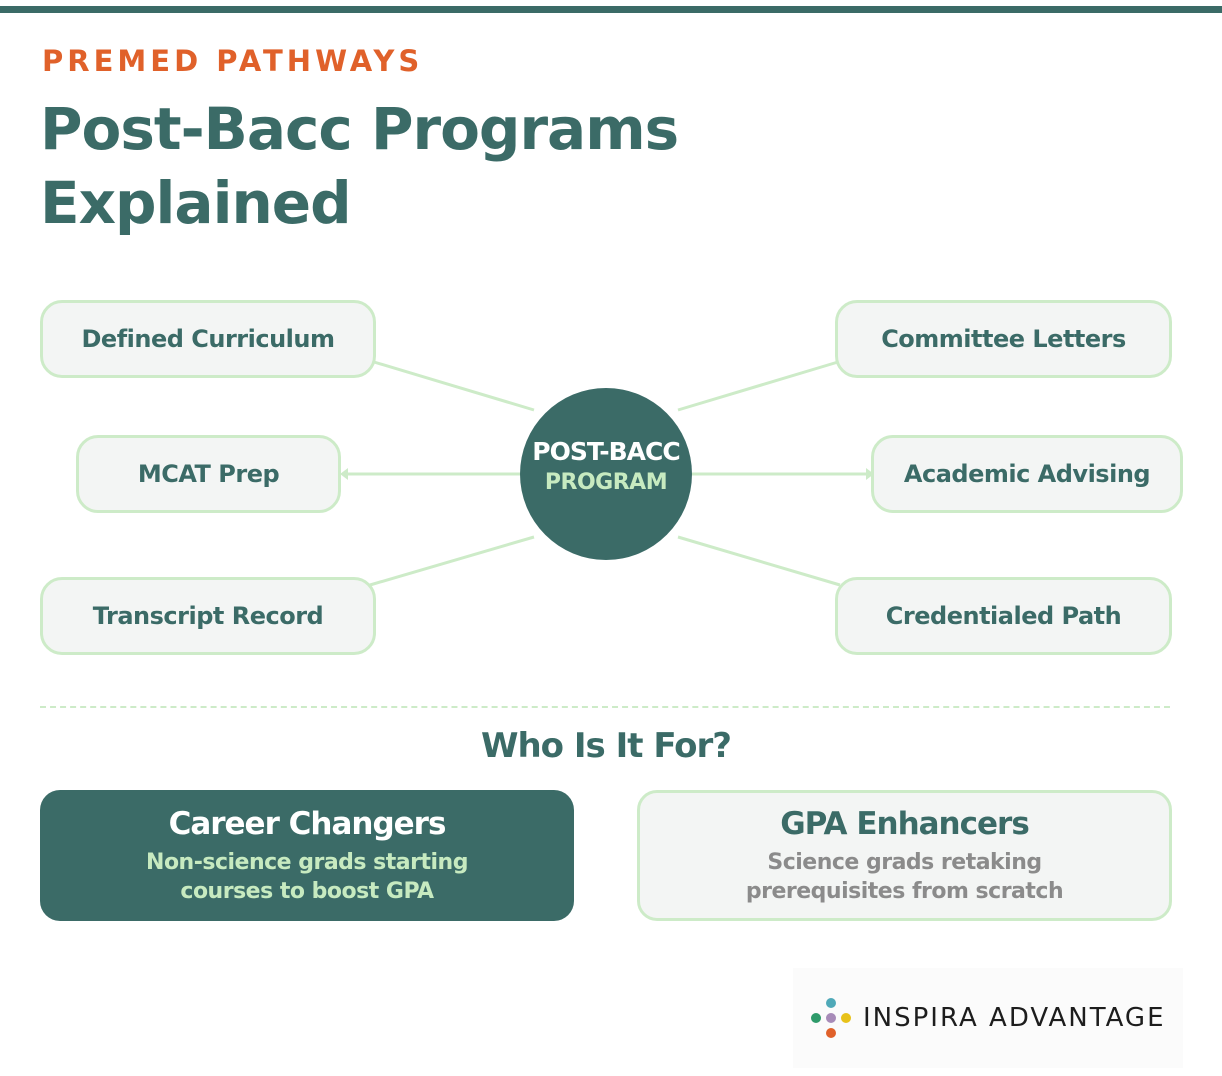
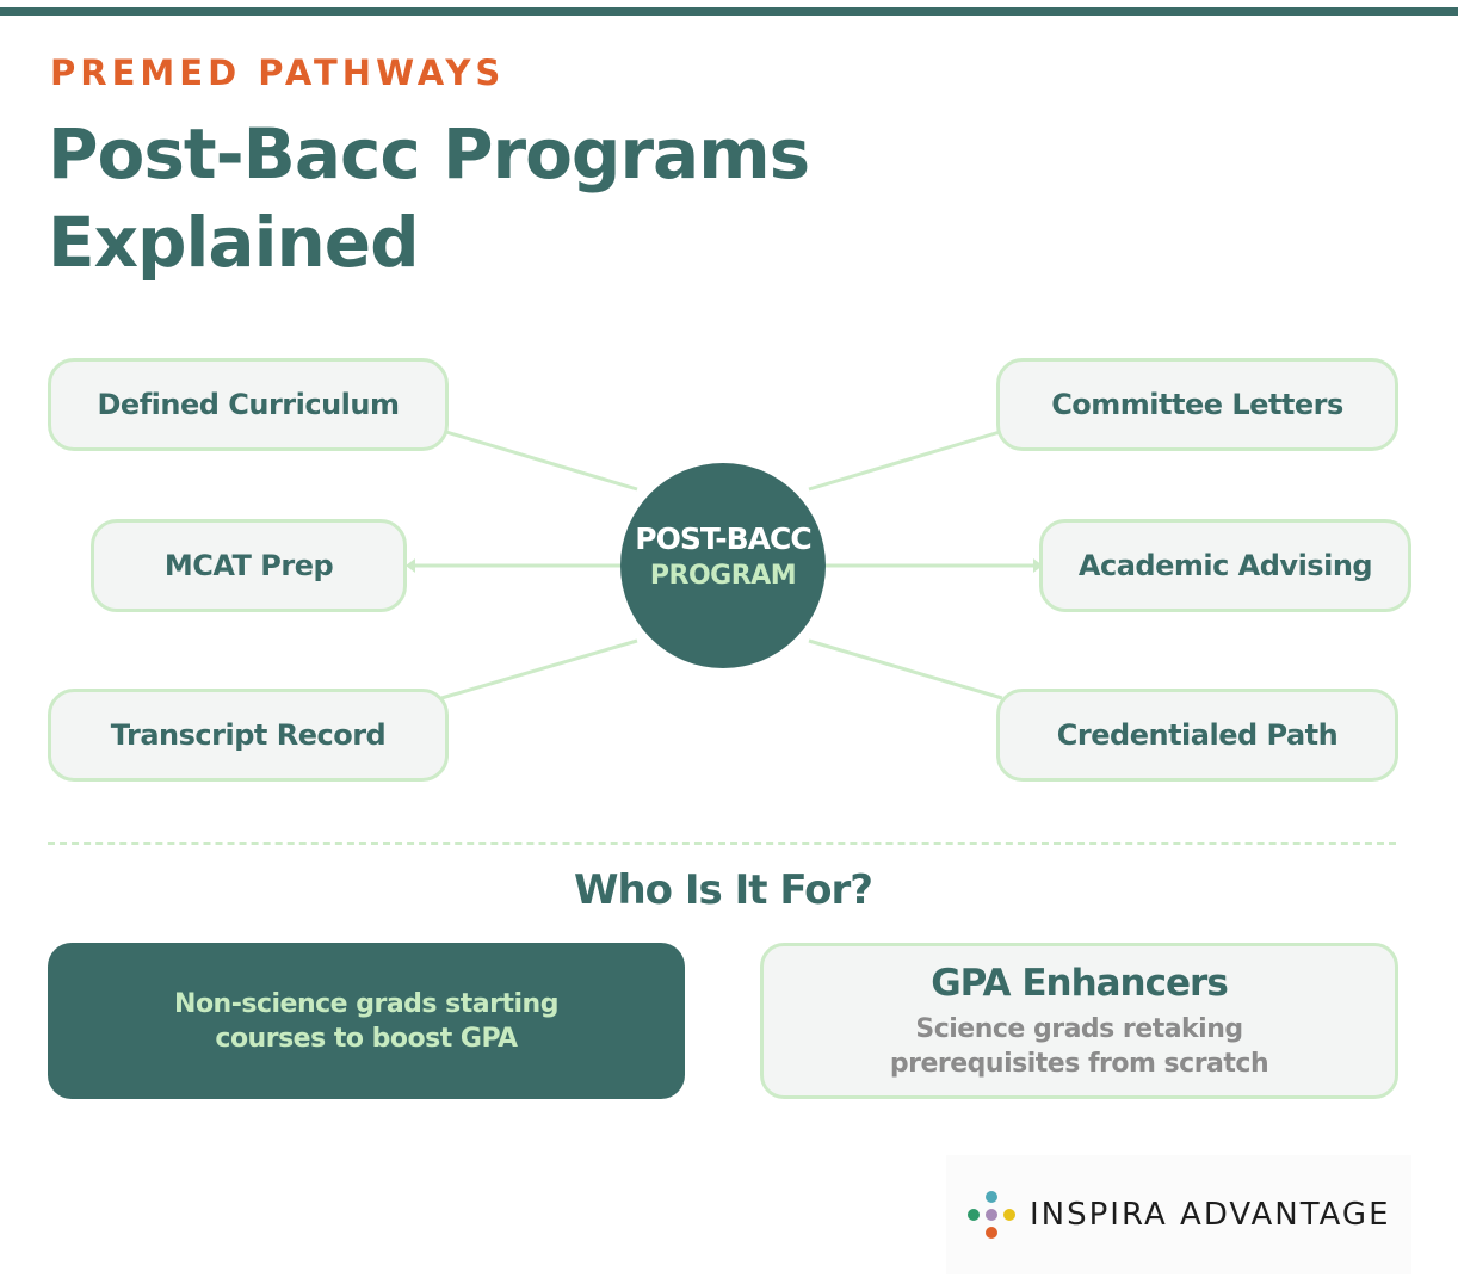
  PREMED PATHWAYS
  Post-Bacc Programs
  Explained
  Defined Curriculum
  MCAT Prep
  Transcript Record
  Committee Letters
  Academic Advising
  Credentialed Path
  POST-BACC
  PROGRAM
  Who Is It For?
- Career Changers
  Non-science grads starting
  courses to boost GPA
  GPA Enhancers
  Science grads retaking
  prerequisites from scratch
  INSPIRA ADVANTAGE
